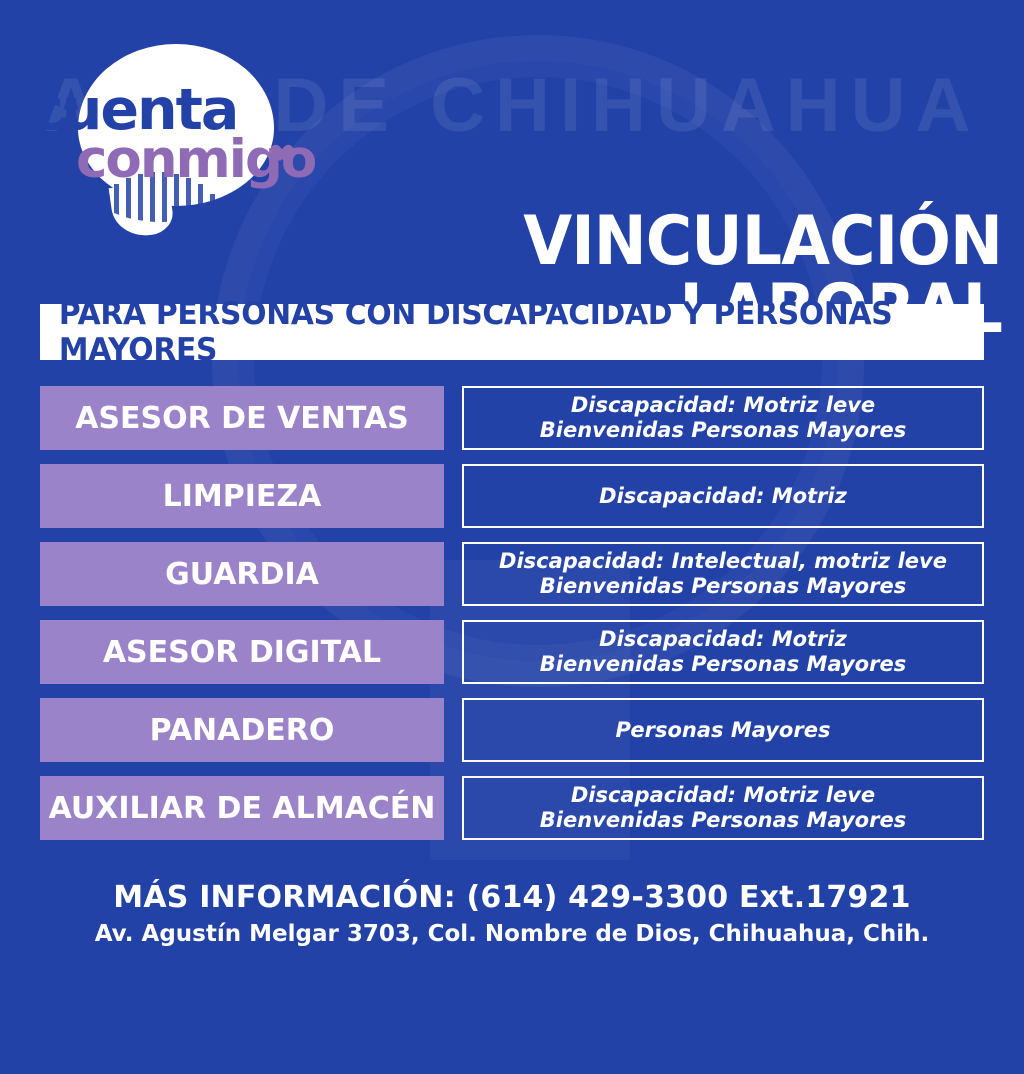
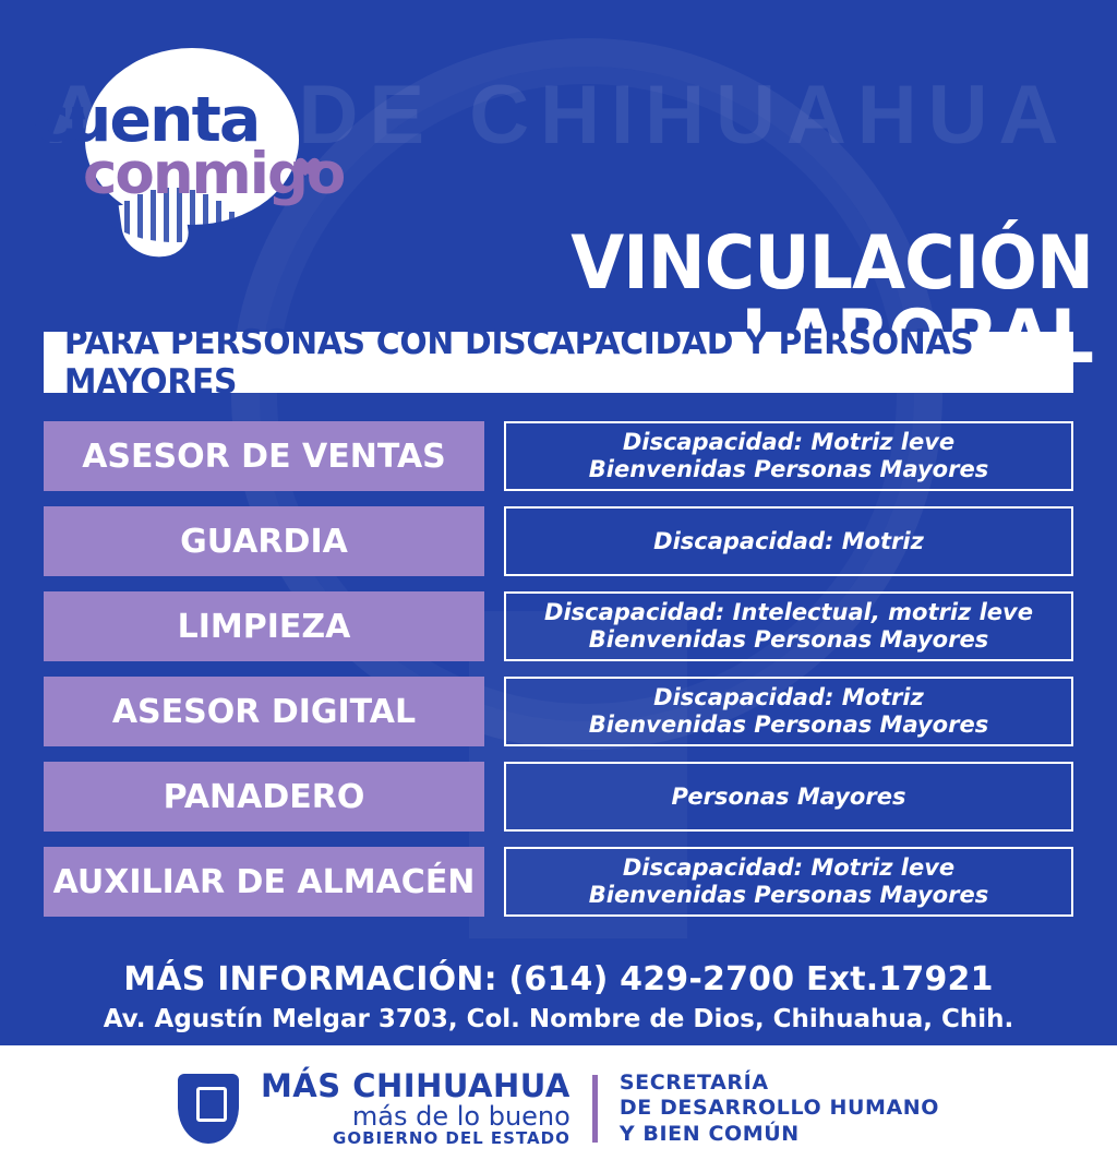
  A DE CHIHUAHUA
  cuenta
  conmigo
  PARA PERSONAS CON DISCAPACIDAD Y PERSONAS MAYORES
  ASESOR DE VENTAS
  Discapacidad: Motriz leve
  Bienvenidas Personas Mayores
- LIMPIEZA
+ GUARDIA
  Discapacidad: Motriz
- GUARDIA
+ LIMPIEZA
  Discapacidad: Intelectual, motriz leve
  Bienvenidas Personas Mayores
  ASESOR DIGITAL
  Discapacidad: Motriz
  Bienvenidas Personas Mayores
  PANADERO
  Personas Mayores
  AUXILIAR DE ALMACÉN
  Discapacidad: Motriz leve
  Bienvenidas Personas Mayores
- MÁS INFORMACIÓN: (614) 429-3300 Ext.17921
+ MÁS INFORMACIÓN: (614) 429-2700 Ext.17921
  Av. Agustín Melgar 3703, Col. Nombre de Dios, Chihuahua, Chih.
+ MÁS CHIHUAHUA
+ más de lo bueno
+ GOBIERNO DEL ESTADO
+ SECRETARÍA
+ DE DESARROLLO HUMANO
+ Y BIEN COMÚN
